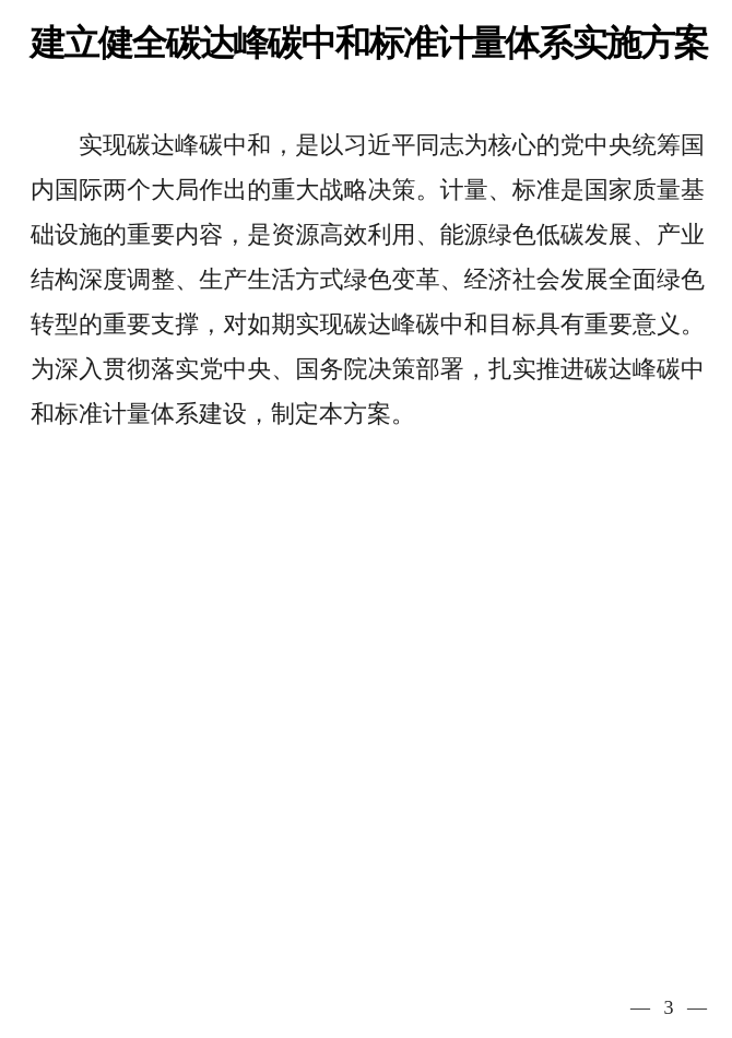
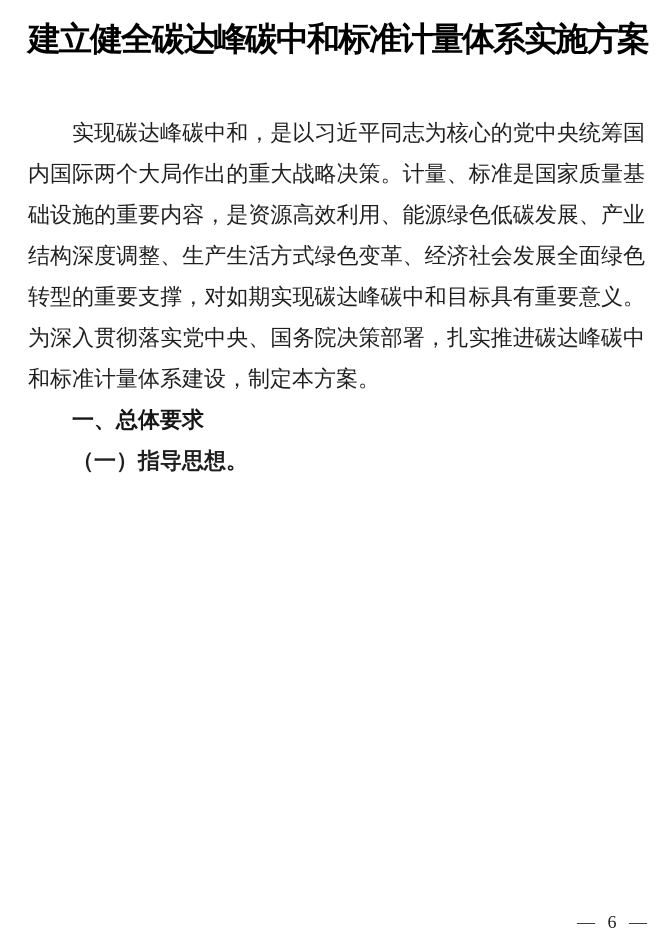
  建立健全碳达峰碳中和标准计量体系实施方案
  实现碳达峰碳中和，是以习近平同志为核心的党中央统筹国内国际两个大局作出的重大战略决策。计量、标准是国家质量基础设施的重要内容，是资源高效利用、能源绿色低碳发展、产业结构深度调整、生产生活方式绿色变革、经济社会发展全面绿色转型的重要支撑，对如期实现碳达峰碳中和目标具有重要意义。为深入贯彻落实党中央、国务院决策部署，扎实推进碳达峰碳中和标准计量体系建设，制定本方案。
+ 一、总体要求
+ （一）指导思想。
- — 3 —
+ — 6 —
